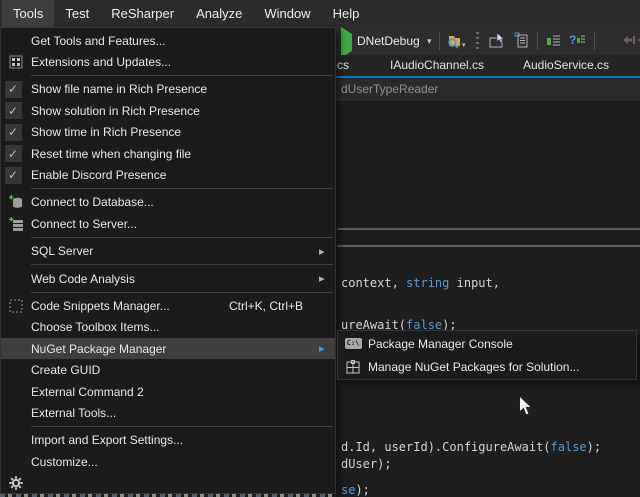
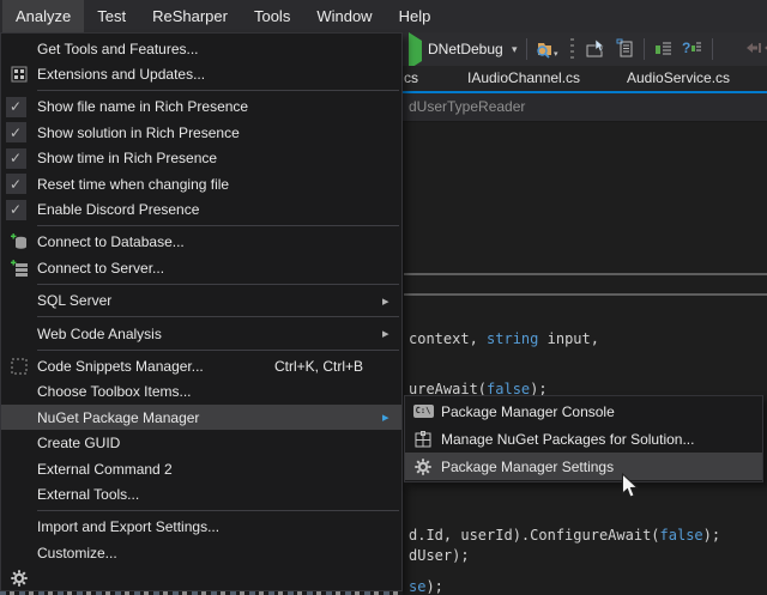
  context, string input,
  ureAwait(false);
  d.Id, userId).ConfigureAwait(false);
  dUser);
  se);
- Tools
+ Analyze
  Test
  ReSharper
- Analyze
+ Tools
  Window
  Help
  DNetDebug
  ▾
  ?
  cs
  IAudioChannel.cs
  AudioService.cs
  dUserTypeReader
  Get Tools and Features...
  Extensions and Updates...
  ✓
  Show file name in Rich Presence
  ✓
  Show solution in Rich Presence
  ✓
  Show time in Rich Presence
  ✓
  Reset time when changing file
  ✓
  Enable Discord Presence
  Connect to Database...
  Connect to Server...
  SQL Server
  ▸
  Web Code Analysis
  ▸
  Code Snippets Manager...
  Ctrl+K, Ctrl+B
  Choose Toolbox Items...
  NuGet Package Manager
  ▸
  Create GUID
  External Command 2
  External Tools...
  Import and Export Settings...
  Customize...
  C:\
  Package Manager Console
  Manage NuGet Packages for Solution...
+ Package Manager Settings
